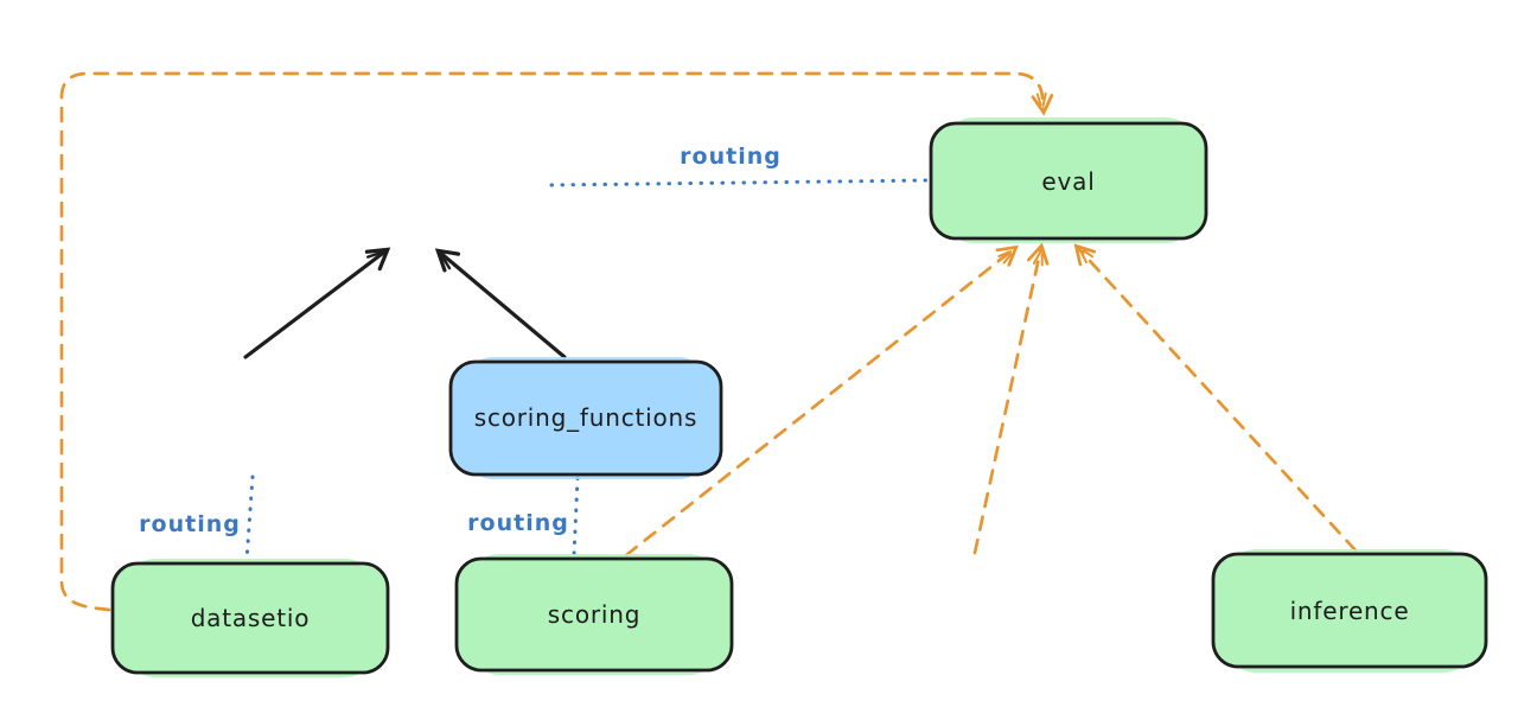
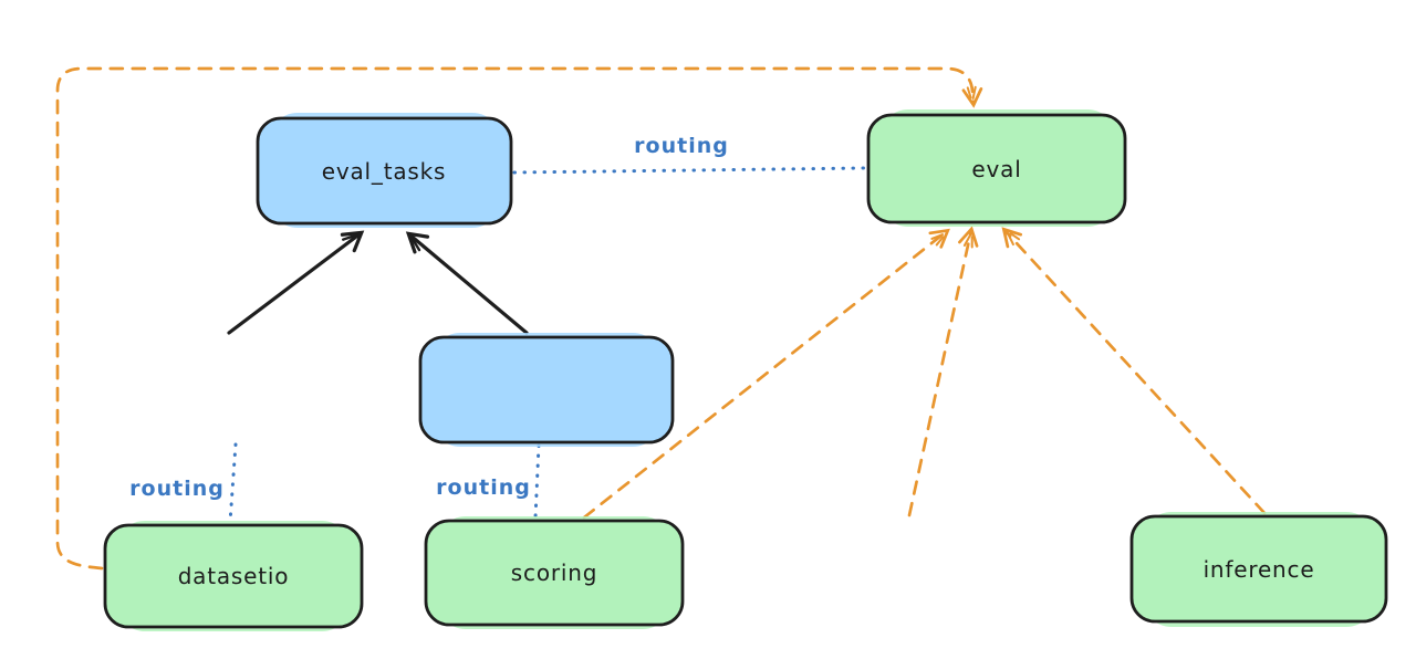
  routing
  routing
  routing
+ eval_tasks
  eval
- scoring_functions
  datasetio
  scoring
  inference
